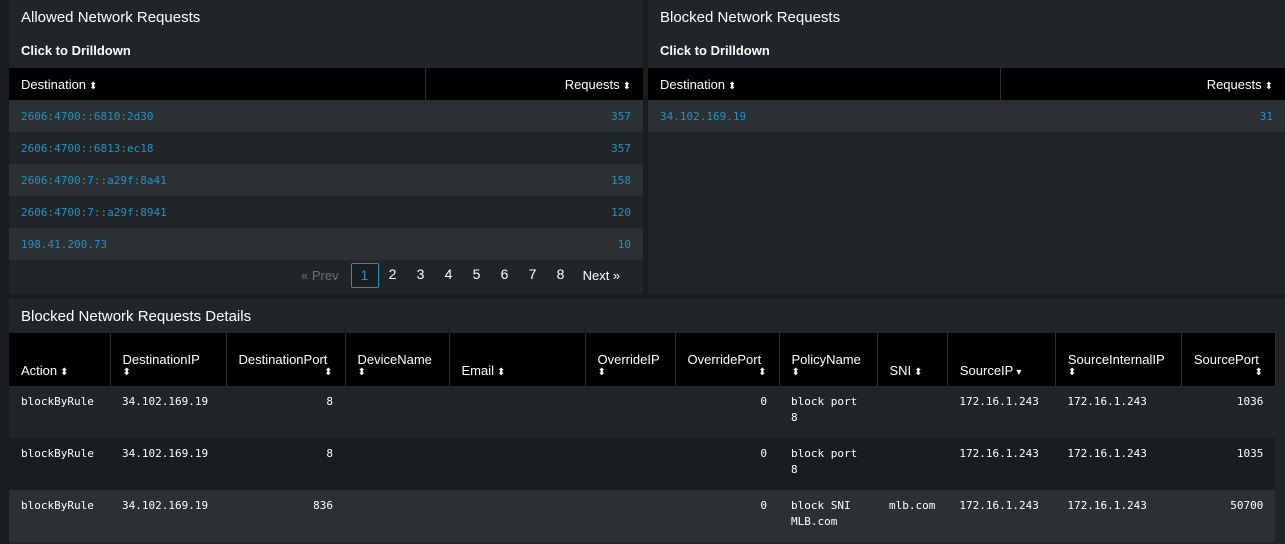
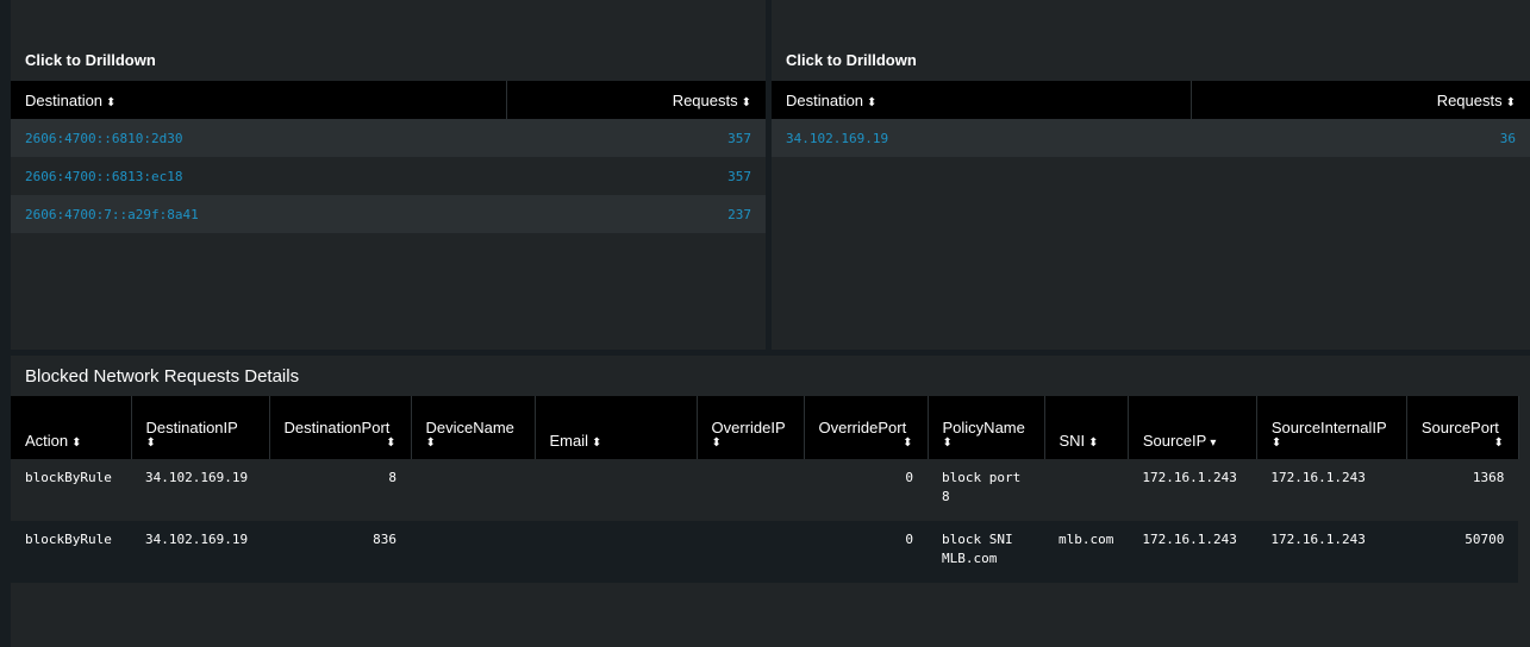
- Allowed Network Requests
  Click to Drilldown
  Destination ⬍	Requests ⬍
  2606:4700::6810:2d30	357
  2606:4700::6813:ec18	357
- 2606:4700:7::a29f:8a41	158
+ 2606:4700:7::a29f:8a41	237
- 2606:4700:7::a29f:8941	120
- 198.41.200.73	10
- « Prev
- 1
- 2
- 3
- 4
- 5
- 6
- 7
- 8
- Next »
- Blocked Network Requests
  Click to Drilldown
  Destination ⬍	Requests ⬍
- 34.102.169.19	31
+ 34.102.169.19	36
  Blocked Network Requests Details
  Action ⬍	DestinationIP⬍	DestinationPort⬍	DeviceName⬍	Email ⬍	OverrideIP⬍	OverridePort⬍	PolicyName⬍	SNI ⬍	SourceIP ▾	SourceInternalIP⬍	SourcePort⬍
- blockByRule	34.102.169.19	8				0	block port 8		172.16.1.243	172.16.1.243	1036
+ blockByRule	34.102.169.19	8				0	block port 8		172.16.1.243	172.16.1.243	1368
- blockByRule	34.102.169.19	8				0	block port 8		172.16.1.243	172.16.1.243	1035
  blockByRule	34.102.169.19	836				0	block SNI MLB.com	mlb.com	172.16.1.243	172.16.1.243	50700
